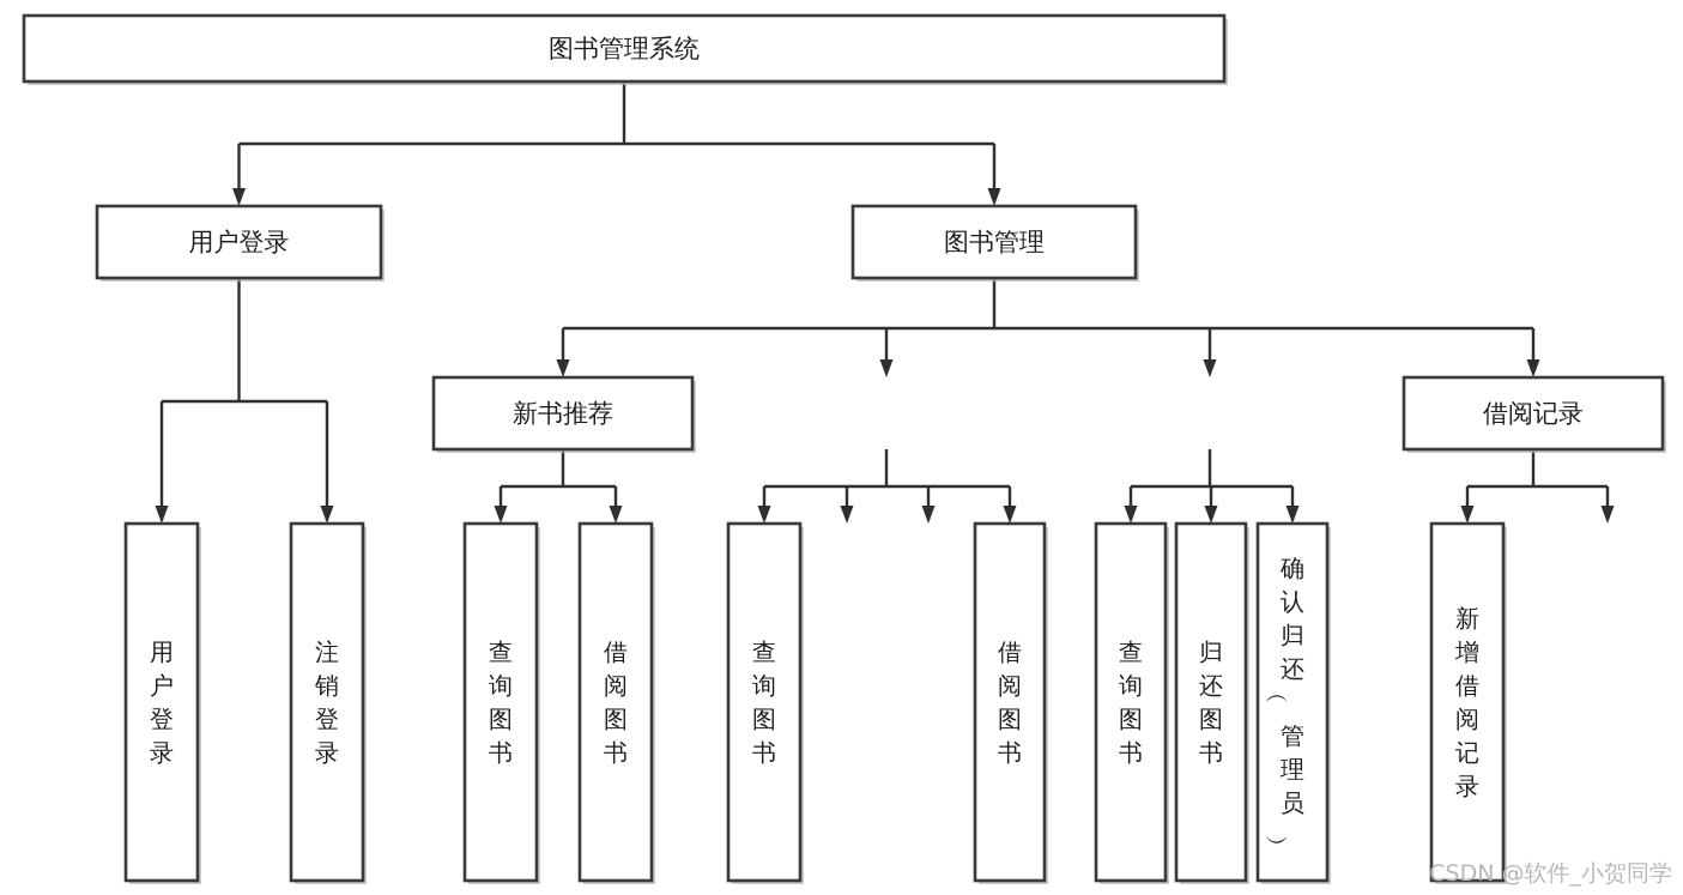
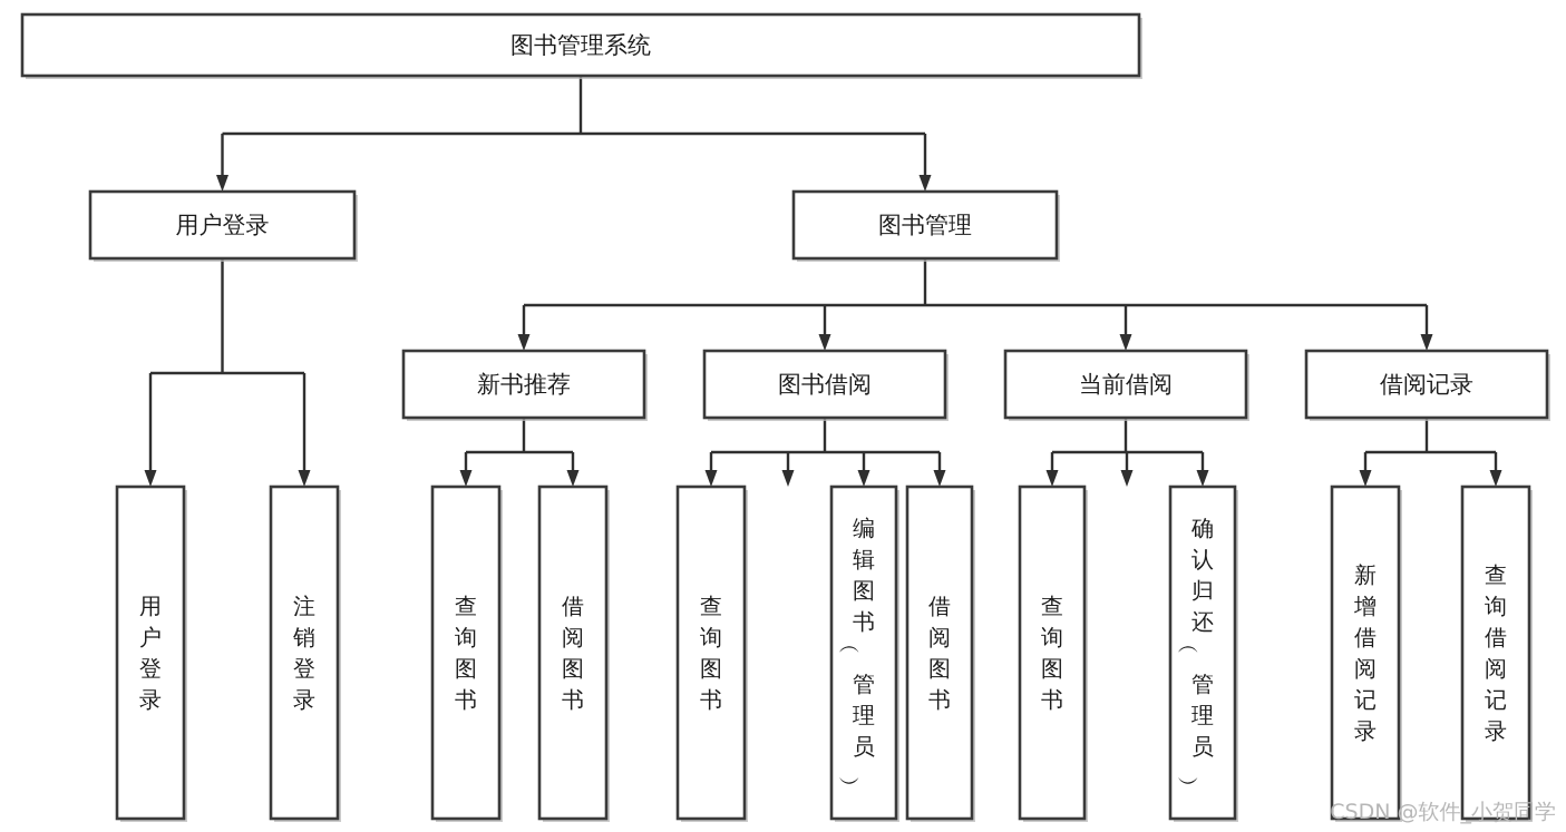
  图书管理系统
  用户登录
  图书管理
  新书推荐
+ 图书借阅
+ 当前借阅
  借阅记录
  用户登录
  注销登录
  查询图书
  借阅图书
  查询图书
+ 编辑图书管理员
  借阅图书
  查询图书
- 归还图书
  确认归还管理员
  新增借阅记录
+ 查询借阅记录
  CSDN @软件_小贺同学
